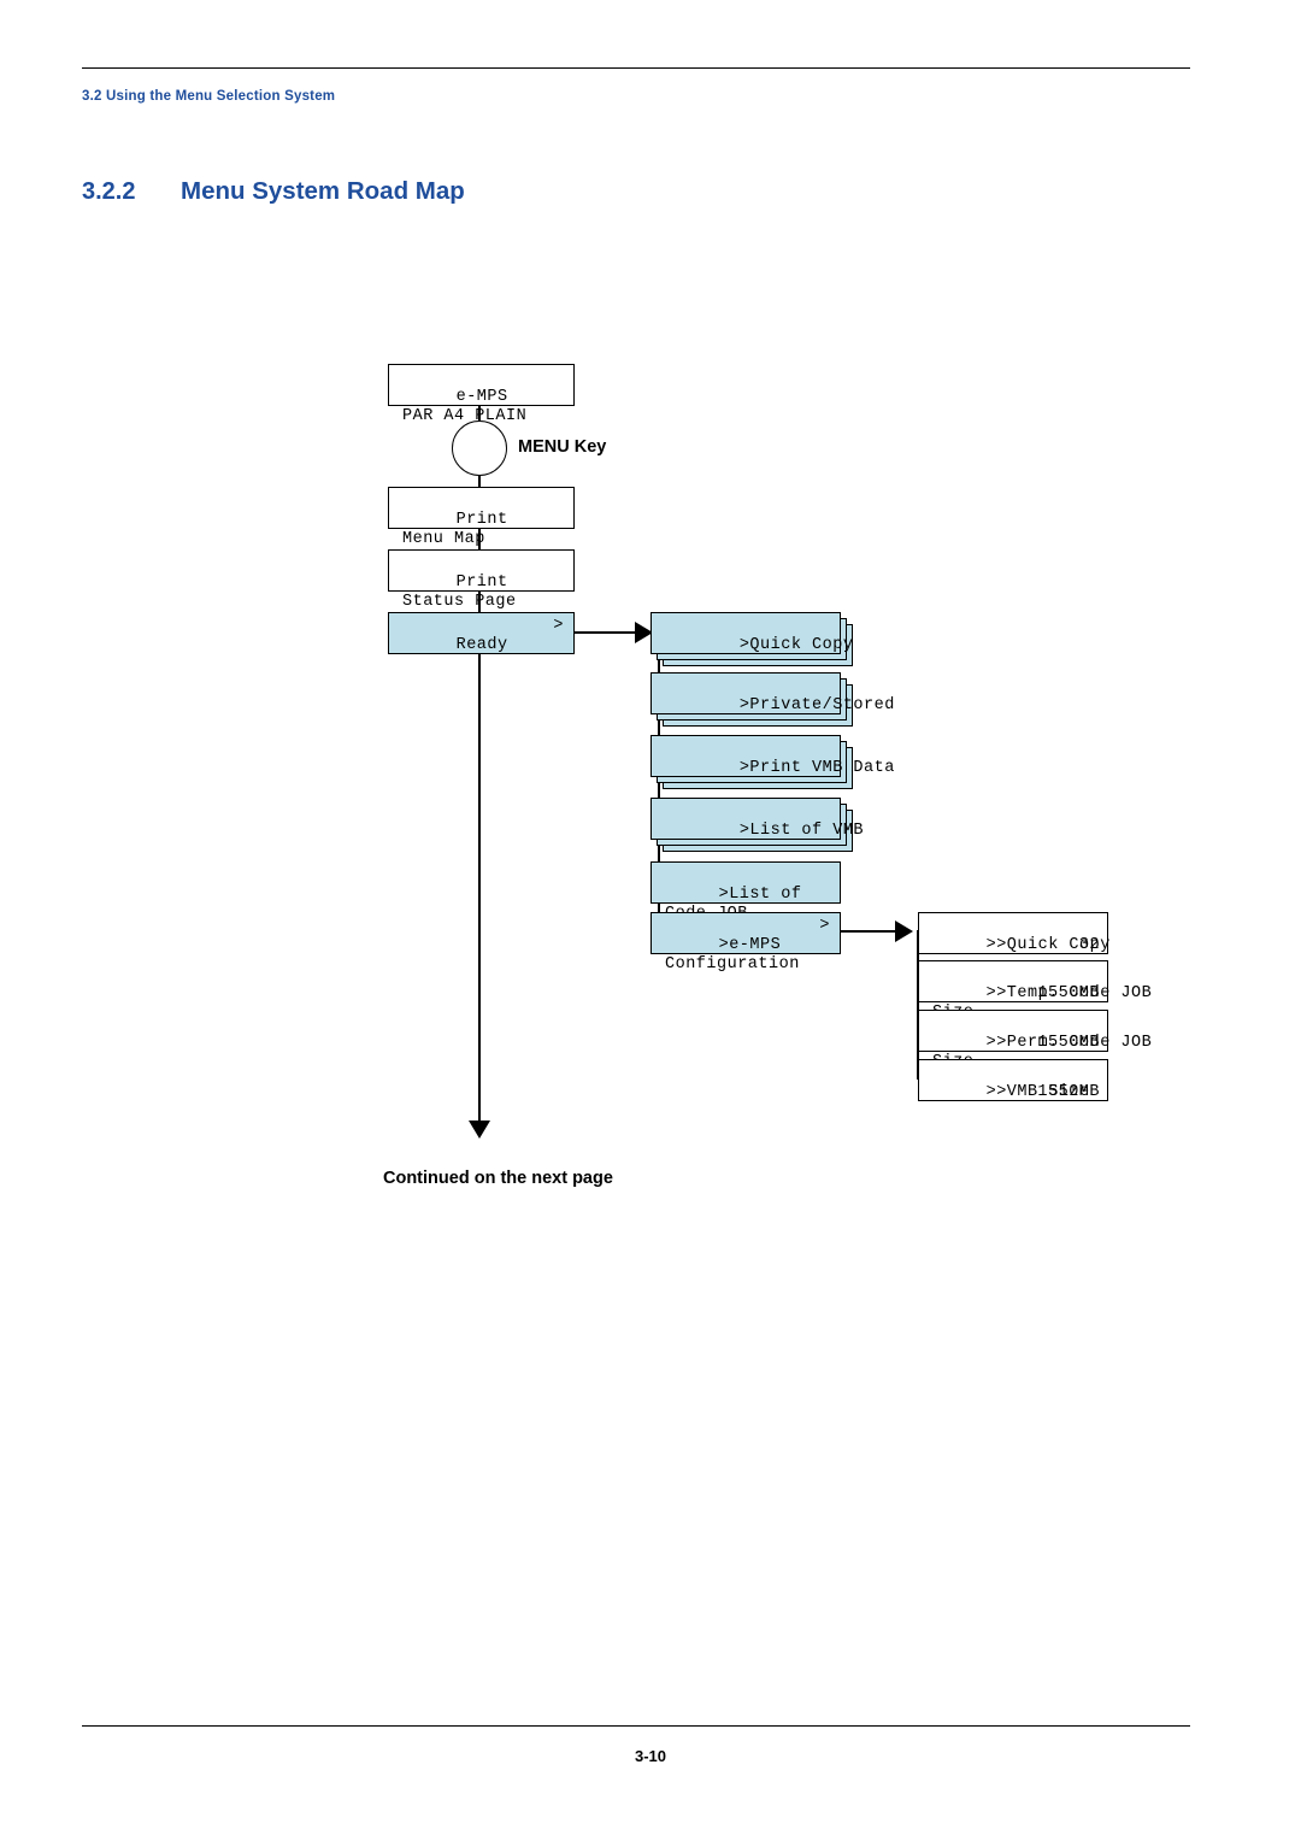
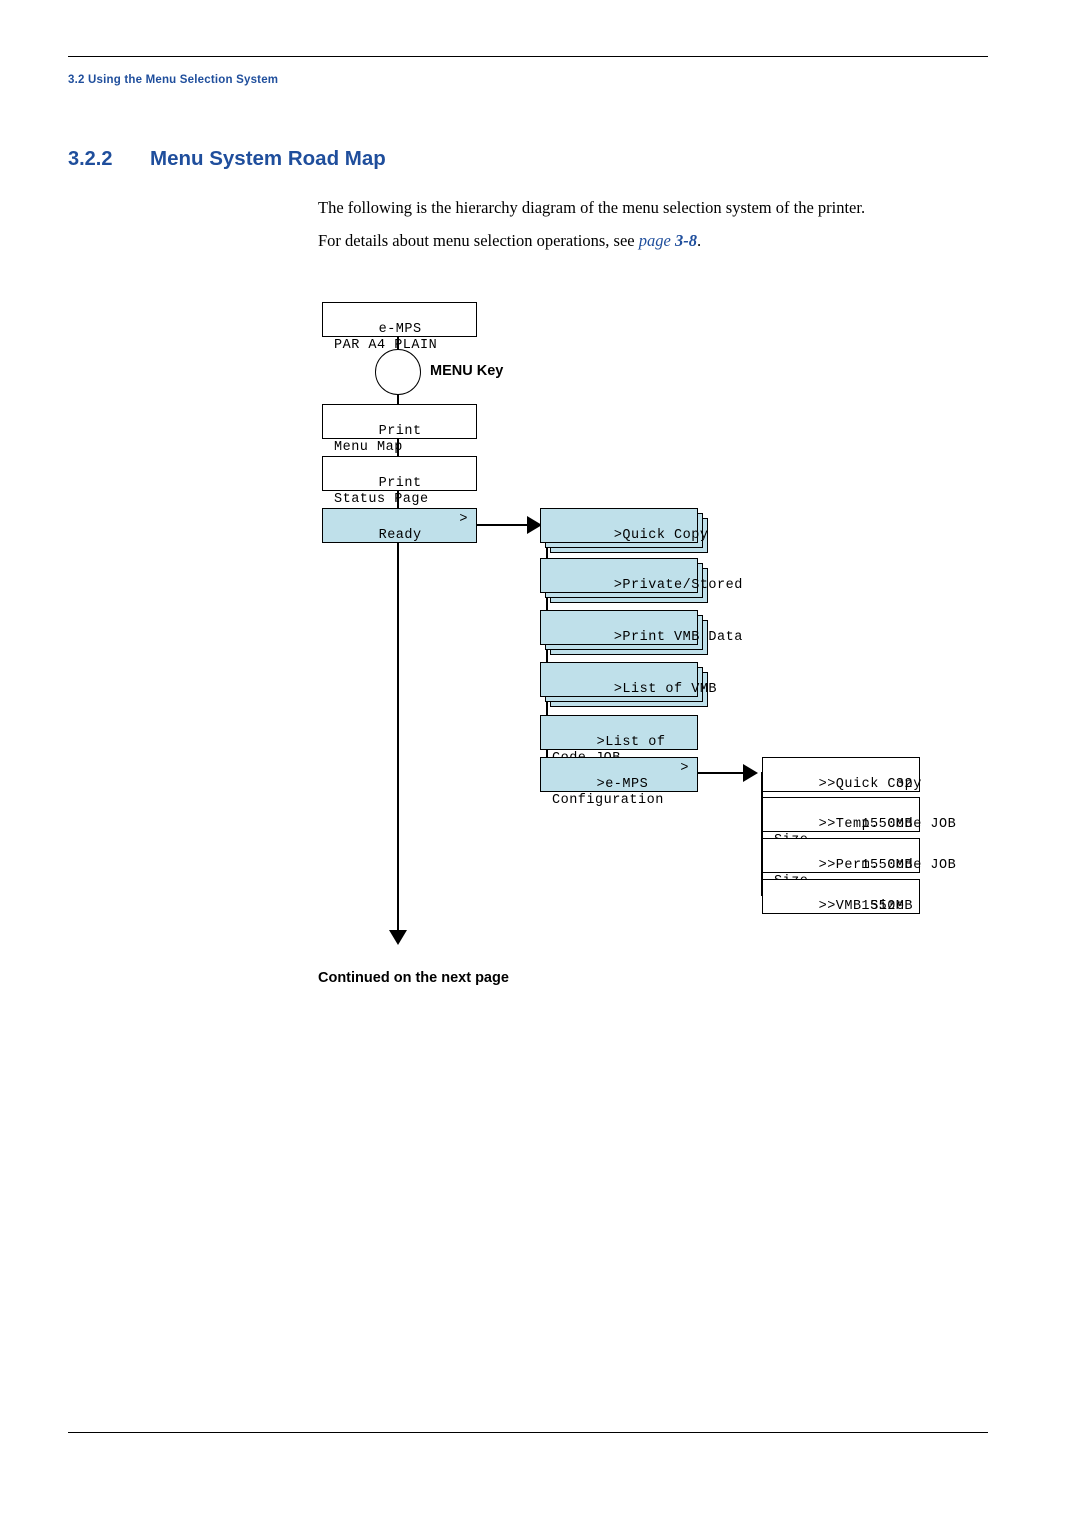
  3.2 Using the Menu Selection System
  3.2.2
  Menu System Road Map
+ The following is the hierarchy diagram of the menu selection system of the printer.
+ For details about menu selection operations, see page 3-8.
  e-MPS
  PAR A4LAIN
  MENU Key
  Print
  Menu Ma
  Print
  Statusage
  Ready
  >
  >Quick Copy
  >Private/Stored
  >Print VMB Data
  >List of VMB
  >List of
  >e-MPS
  >
  Configuration
  >>Quick Copy
  32
  >>Temp. Code JOB
  1550MB
  >>Perm. Code JOB
  1550MB
  >>VMB Size
  1550MB
  Continued on the next page
- 3-10
